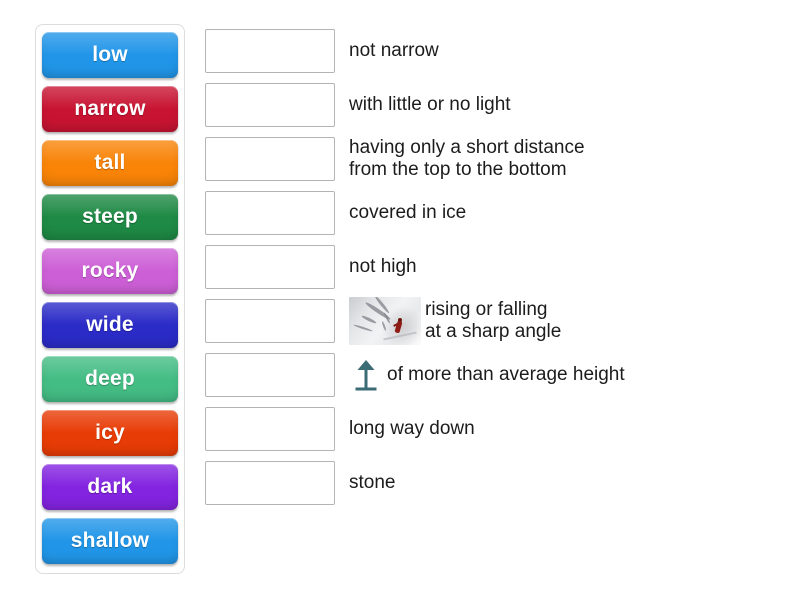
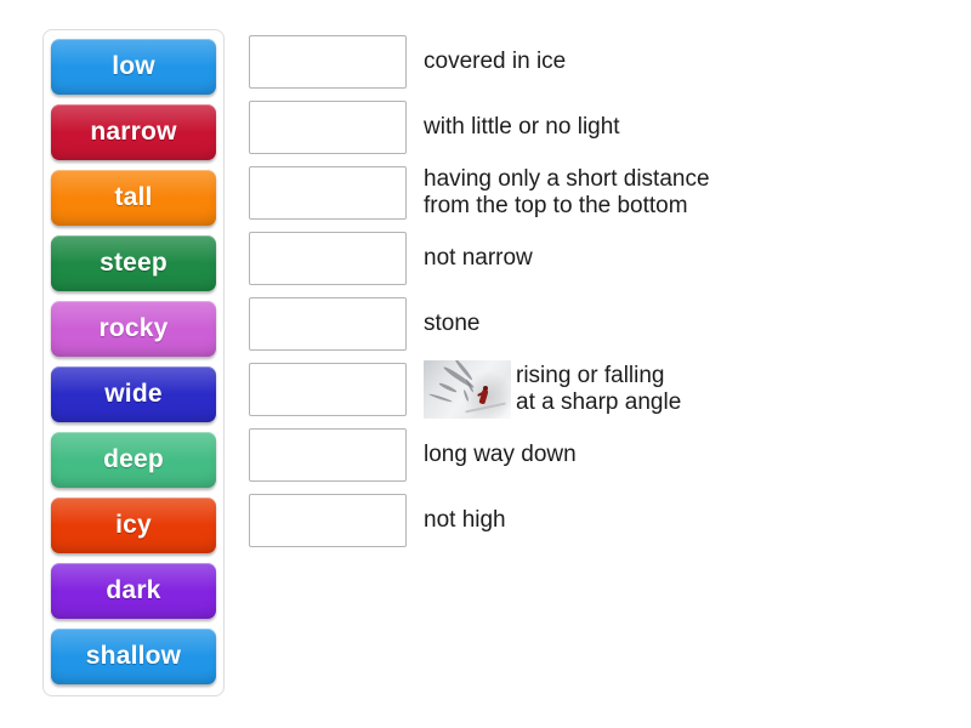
- not narrow
+ covered in ice
  with little or no light
  having only a short distance
  from the top to the bottom
- covered in ice
+ not narrow
- not high
+ stone
  rising or falling
  at a sharp angle
- of more than average height
  long way down
- stone
+ not high
